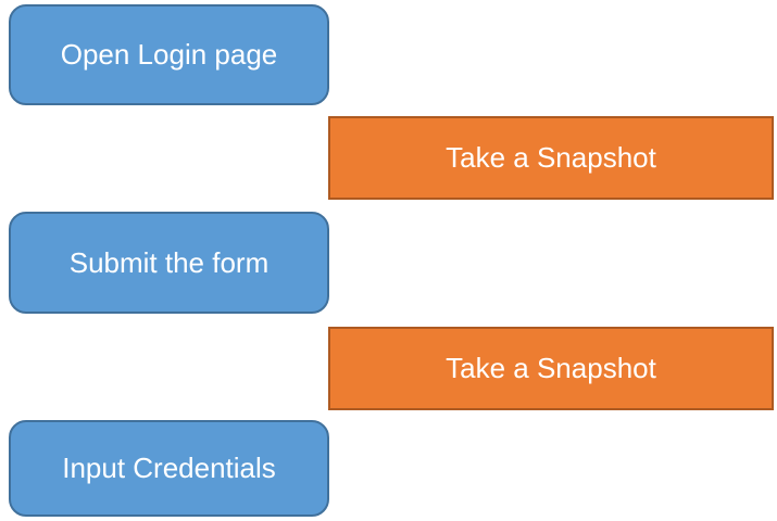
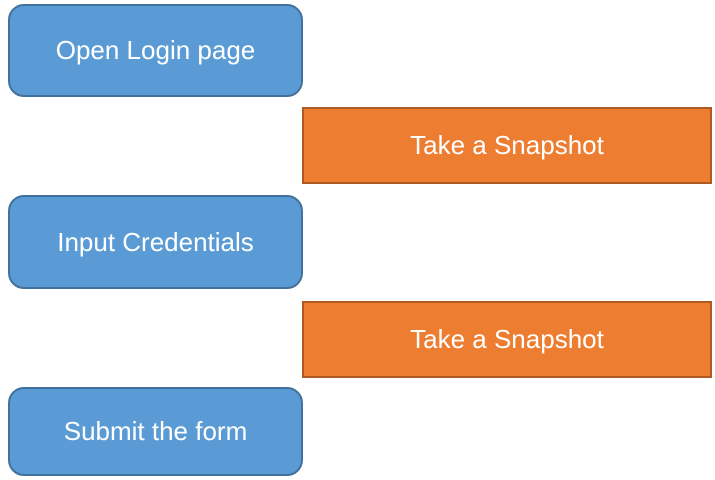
  Open Login page
  Take a Snapshot
- Submit the form
+ Input Credentials
  Take a Snapshot
- Input Credentials
+ Submit the form
